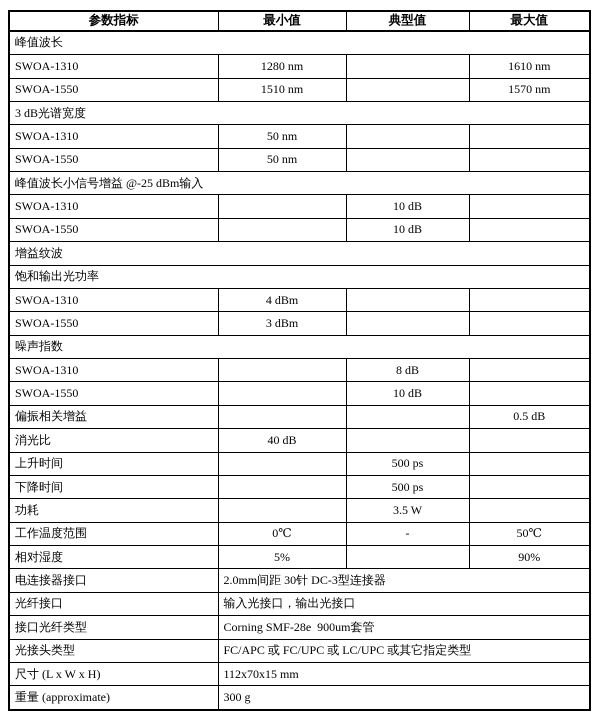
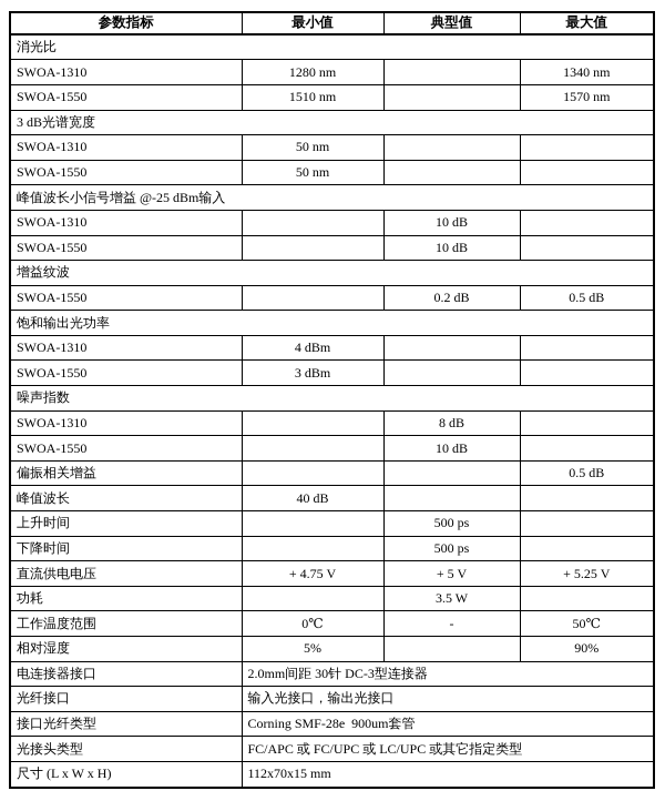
  参数指标	最小值	典型值	最大值
- 峰值波长
+ 消光比
- SWOA-1310	1280 nm		1610 nm
+ SWOA-1310	1280 nm		1340 nm
  SWOA-1550	1510 nm		1570 nm
  3 dB光谱宽度
  SWOA-1310	50 nm
  SWOA-1550	50 nm
  峰值波长小信号增益 @-25 dBm输入
  SWOA-1310		10 dB
  SWOA-1550		10 dB
  增益纹波
+ SWOA-1550		0.2 dB	0.5 dB
  饱和输出光功率
  SWOA-1310	4 dBm
  SWOA-1550	3 dBm
  噪声指数
  SWOA-1310		8 dB
  SWOA-1550		10 dB
  偏振相关增益			0.5 dB
- 消光比	40 dB
+ 峰值波长	40 dB
  上升时间		500 ps
  下降时间		500 ps
+ 直流供电电压	+ 4.75 V	+ 5 V	+ 5.25 V
  功耗		3.5 W
  工作温度范围	0℃	-	50℃
  相对湿度	5%		90%
  电连接器接口	2.0mm间距 30针 DC-3型连接器
  光纤接口	输入光接口，输出光接口
  接口光纤类型	Corning SMF-28e 900um套管
  光接头类型	FC/APC 或 FC/UPC 或 LC/UPC 或其它指定类型
  尺寸 (L x W x H)	112x70x15 mm
- 重量 (approximate)	300 g
